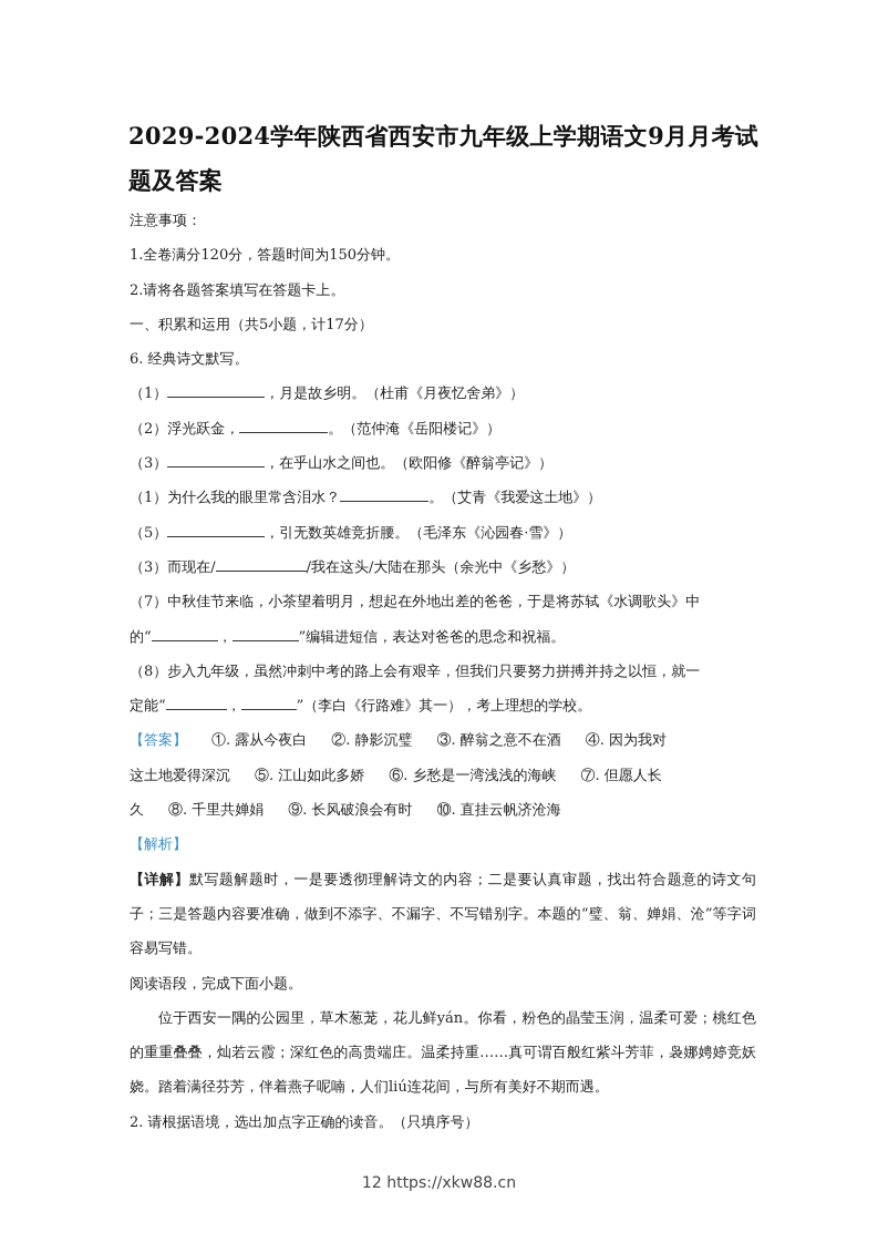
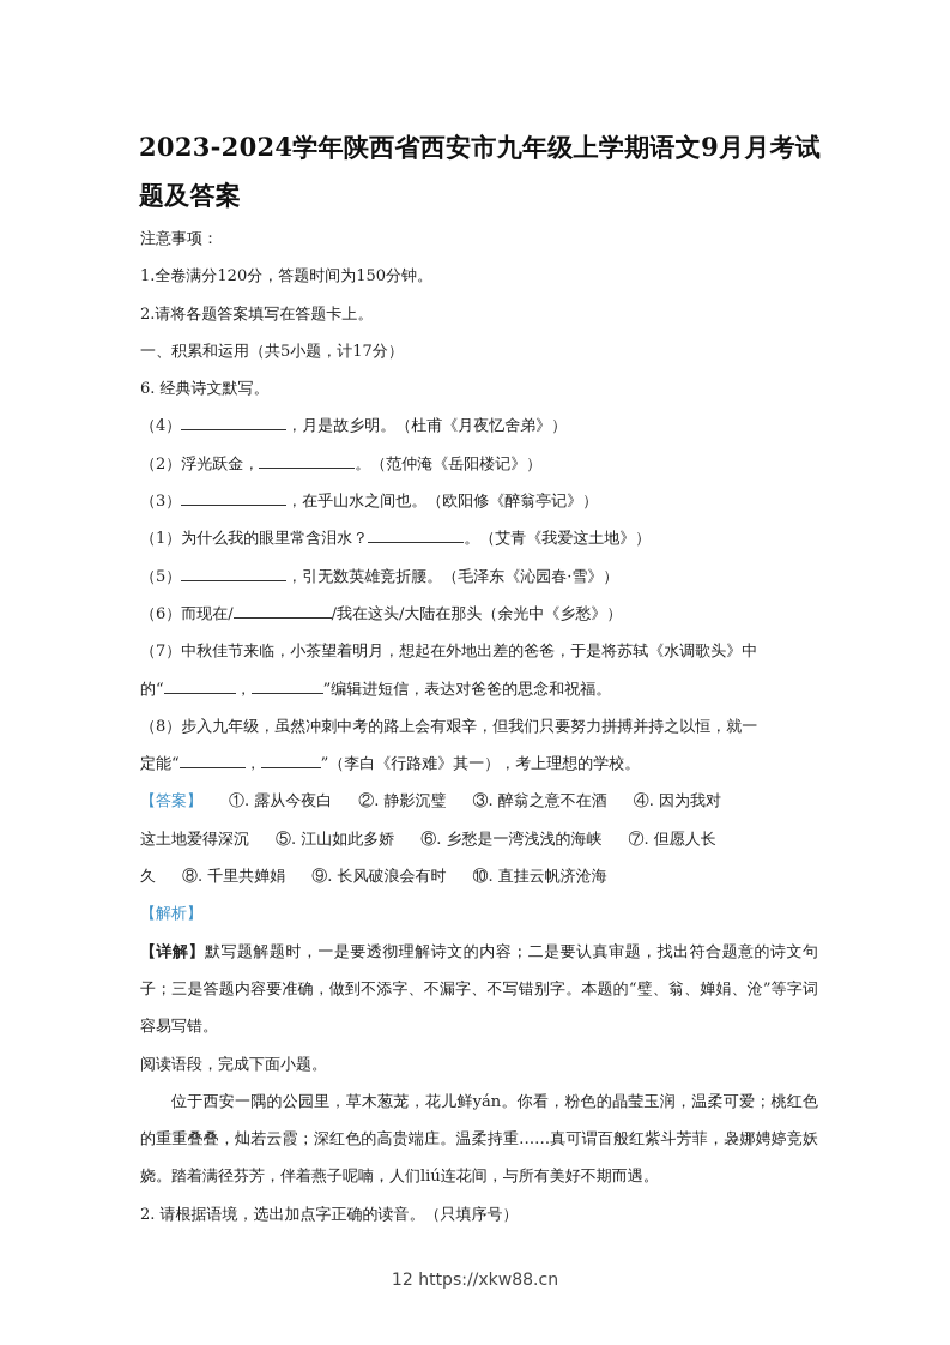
- 2029-2024学年陕西省西安市九年级上学期语文9月月考试
+ 2023-2024学年陕西省西安市九年级上学期语文9月月考试
  题及答案
  注意事项：
  1.全卷满分120分，答题时间为150分钟。
  2.请将各题答案填写在答题卡上。
  一、积累和运用（共5小题，计17分）
  6. 经典诗文默写。
- （1） ，月是故乡明。（杜甫《月夜忆舍弟》）
+ （4） ，月是故乡明。（杜甫《月夜忆舍弟》）
  （2）浮光跃金， 。（范仲淹《岳阳楼记》）
  （3） ，在乎山水之间也。（欧阳修《醉翁亭记》）
  （1）为什么我的眼里常含泪水？ 。（艾青《我爱这土地》）
  （5） ，引无数英雄竞折腰。（毛泽东《沁园春·雪》）
- （3）而现在/ /我在这头/大陆在那头（余光中《乡愁》）
+ （6）而现在/ /我在这头/大陆在那头（余光中《乡愁》）
  （7）中秋佳节来临，小茶望着明月，想起在外地出差的爸爸，于是将苏轼《水调歌头》中
  的“ ， ”编辑进短信，表达对爸爸的思念和祝福。
  （8）步入九年级，虽然冲刺中考的路上会有艰辛，但我们只要努力拼搏并持之以恒，就一
  定能“ ， ”（李白《行路难》其一），考上理想的学校。
  【答案】 ①. 露从今夜白 ②. 静影沉璧 ③. 醉翁之意不在酒 ④. 因为我对
  这土地爱得深沉 ⑤. 江山如此多娇 ⑥. 乡愁是一湾浅浅的海峡 ⑦. 但愿人长
  久 ⑧. 千里共婵娟 ⑨. 长风破浪会有时 ⑩. 直挂云帆济沧海
  【解析】
  【详解】默写题解题时，一是要透彻理解诗文的内容；二是要认真审题，找出符合题意的诗文句子；三是答题内容要准确，做到不添字、不漏字、不写错别字。本题的“璧、翁、婵娟、沧”等字词容易写错。
  阅读语段，完成下面小题。
  位于西安一隅的公园里，草木葱茏，花儿鲜yán。你看，粉色的晶莹玉润，温柔可爱；桃红色的重重叠叠，灿若云霞；深红色的高贵端庄。温柔持重……真可谓百般红紫斗芳菲，袅娜娉婷竞妖娆。踏着满径芬芳，伴着燕子呢喃，人们liú连花间，与所有美好不期而遇。
  2. 请根据语境，选出加点字正确的读音。（只填序号）
  12 https://xkw88.cn
